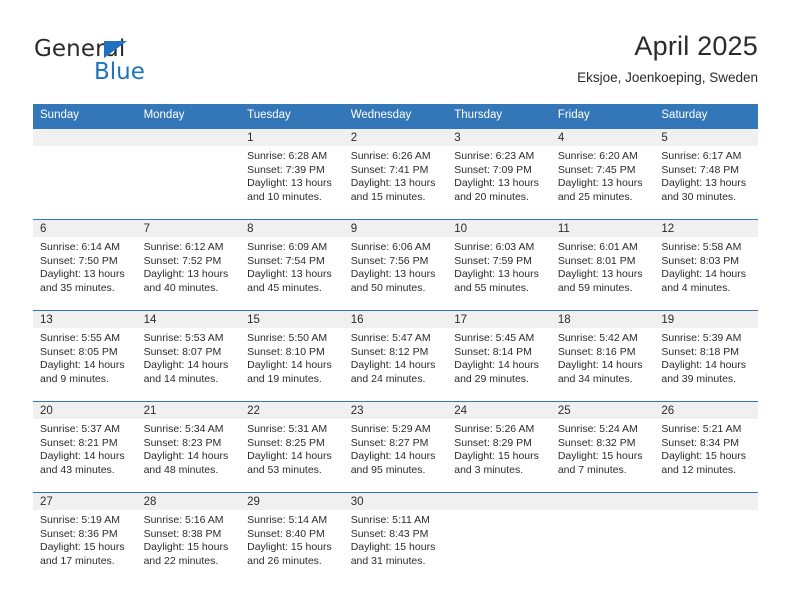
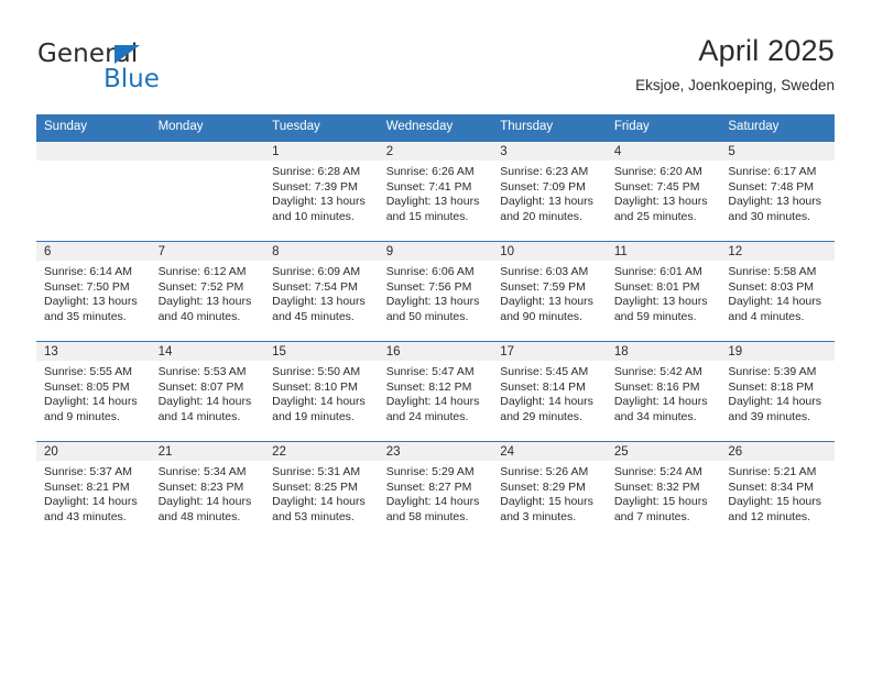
  General
  Blue
  April 2025
  Eksjoe, Joenkoeping, Sweden
  Sunday	Monday	Tuesday	Wednesday	Thursday	Friday	Saturday
  		1Sunrise: 6:28 AMSunset: 7:39 PMDaylight: 13 hoursand 10 minutes.	2Sunrise: 6:26 AMSunset: 7:41 PMDaylight: 13 hoursand 15 minutes.	3Sunrise: 6:23 AMSunset: 7:09 PMDaylight: 13 hoursand 20 minutes.	4Sunrise: 6:20 AMSunset: 7:45 PMDaylight: 13 hoursand 25 minutes.	5Sunrise: 6:17 AMSunset: 7:48 PMDaylight: 13 hoursand 30 minutes.
- 6Sunrise: 6:14 AMSunset: 7:50 PMDaylight: 13 hoursand 35 minutes.	7Sunrise: 6:12 AMSunset: 7:52 PMDaylight: 13 hoursand 40 minutes.	8Sunrise: 6:09 AMSunset: 7:54 PMDaylight: 13 hoursand 45 minutes.	9Sunrise: 6:06 AMSunset: 7:56 PMDaylight: 13 hoursand 50 minutes.	10Sunrise: 6:03 AMSunset: 7:59 PMDaylight: 13 hoursand 55 minutes.	11Sunrise: 6:01 AMSunset: 8:01 PMDaylight: 13 hoursand 59 minutes.	12Sunrise: 5:58 AMSunset: 8:03 PMDaylight: 14 hoursand 4 minutes.
+ 6Sunrise: 6:14 AMSunset: 7:50 PMDaylight: 13 hoursand 35 minutes.	7Sunrise: 6:12 AMSunset: 7:52 PMDaylight: 13 hoursand 40 minutes.	8Sunrise: 6:09 AMSunset: 7:54 PMDaylight: 13 hoursand 45 minutes.	9Sunrise: 6:06 AMSunset: 7:56 PMDaylight: 13 hoursand 50 minutes.	10Sunrise: 6:03 AMSunset: 7:59 PMDaylight: 13 hoursand 90 minutes.	11Sunrise: 6:01 AMSunset: 8:01 PMDaylight: 13 hoursand 59 minutes.	12Sunrise: 5:58 AMSunset: 8:03 PMDaylight: 14 hoursand 4 minutes.
  13Sunrise: 5:55 AMSunset: 8:05 PMDaylight: 14 hoursand 9 minutes.	14Sunrise: 5:53 AMSunset: 8:07 PMDaylight: 14 hoursand 14 minutes.	15Sunrise: 5:50 AMSunset: 8:10 PMDaylight: 14 hoursand 19 minutes.	16Sunrise: 5:47 AMSunset: 8:12 PMDaylight: 14 hoursand 24 minutes.	17Sunrise: 5:45 AMSunset: 8:14 PMDaylight: 14 hoursand 29 minutes.	18Sunrise: 5:42 AMSunset: 8:16 PMDaylight: 14 hoursand 34 minutes.	19Sunrise: 5:39 AMSunset: 8:18 PMDaylight: 14 hoursand 39 minutes.
- 20Sunrise: 5:37 AMSunset: 8:21 PMDaylight: 14 hoursand 43 minutes.	21Sunrise: 5:34 AMSunset: 8:23 PMDaylight: 14 hoursand 48 minutes.	22Sunrise: 5:31 AMSunset: 8:25 PMDaylight: 14 hoursand 53 minutes.	23Sunrise: 5:29 AMSunset: 8:27 PMDaylight: 14 hoursand 95 minutes.	24Sunrise: 5:26 AMSunset: 8:29 PMDaylight: 15 hoursand 3 minutes.	25Sunrise: 5:24 AMSunset: 8:32 PMDaylight: 15 hoursand 7 minutes.	26Sunrise: 5:21 AMSunset: 8:34 PMDaylight: 15 hoursand 12 minutes.
+ 20Sunrise: 5:37 AMSunset: 8:21 PMDaylight: 14 hoursand 43 minutes.	21Sunrise: 5:34 AMSunset: 8:23 PMDaylight: 14 hoursand 48 minutes.	22Sunrise: 5:31 AMSunset: 8:25 PMDaylight: 14 hoursand 53 minutes.	23Sunrise: 5:29 AMSunset: 8:27 PMDaylight: 14 hoursand 58 minutes.	24Sunrise: 5:26 AMSunset: 8:29 PMDaylight: 15 hoursand 3 minutes.	25Sunrise: 5:24 AMSunset: 8:32 PMDaylight: 15 hoursand 7 minutes.	26Sunrise: 5:21 AMSunset: 8:34 PMDaylight: 15 hoursand 12 minutes.
- 27Sunrise: 5:19 AMSunset: 8:36 PMDaylight: 15 hoursand 17 minutes.	28Sunrise: 5:16 AMSunset: 8:38 PMDaylight: 15 hoursand 22 minutes.	29Sunrise: 5:14 AMSunset: 8:40 PMDaylight: 15 hoursand 26 minutes.	30Sunrise: 5:11 AMSunset: 8:43 PMDaylight: 15 hoursand 31 minutes.
